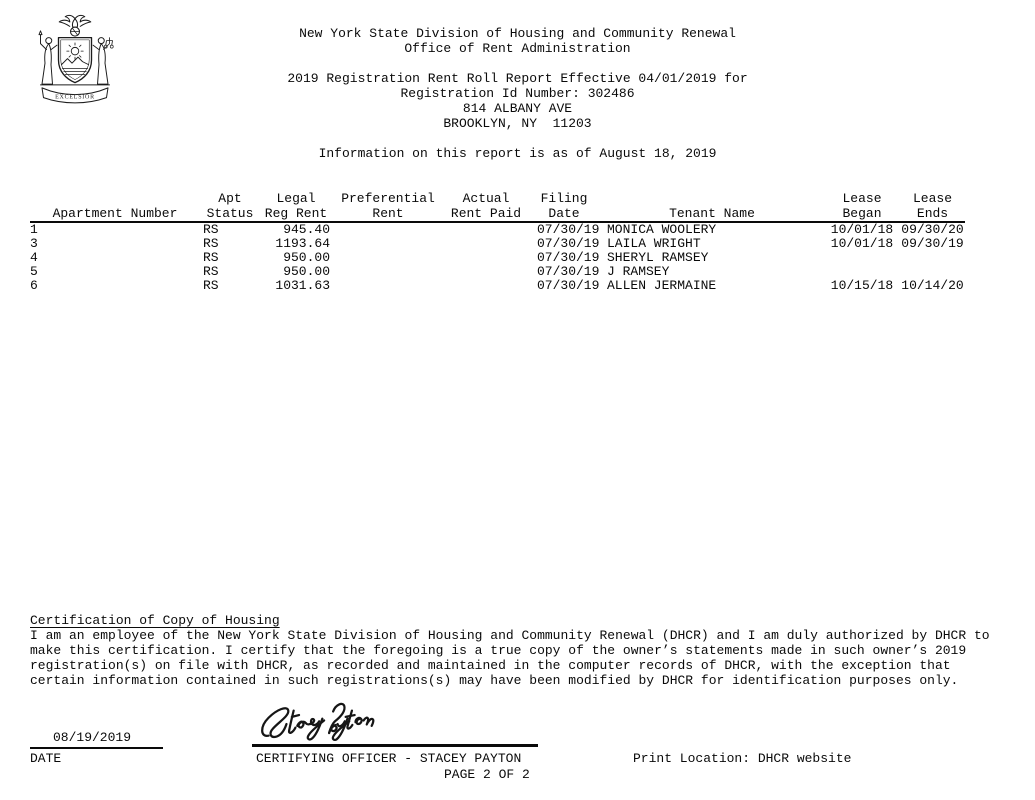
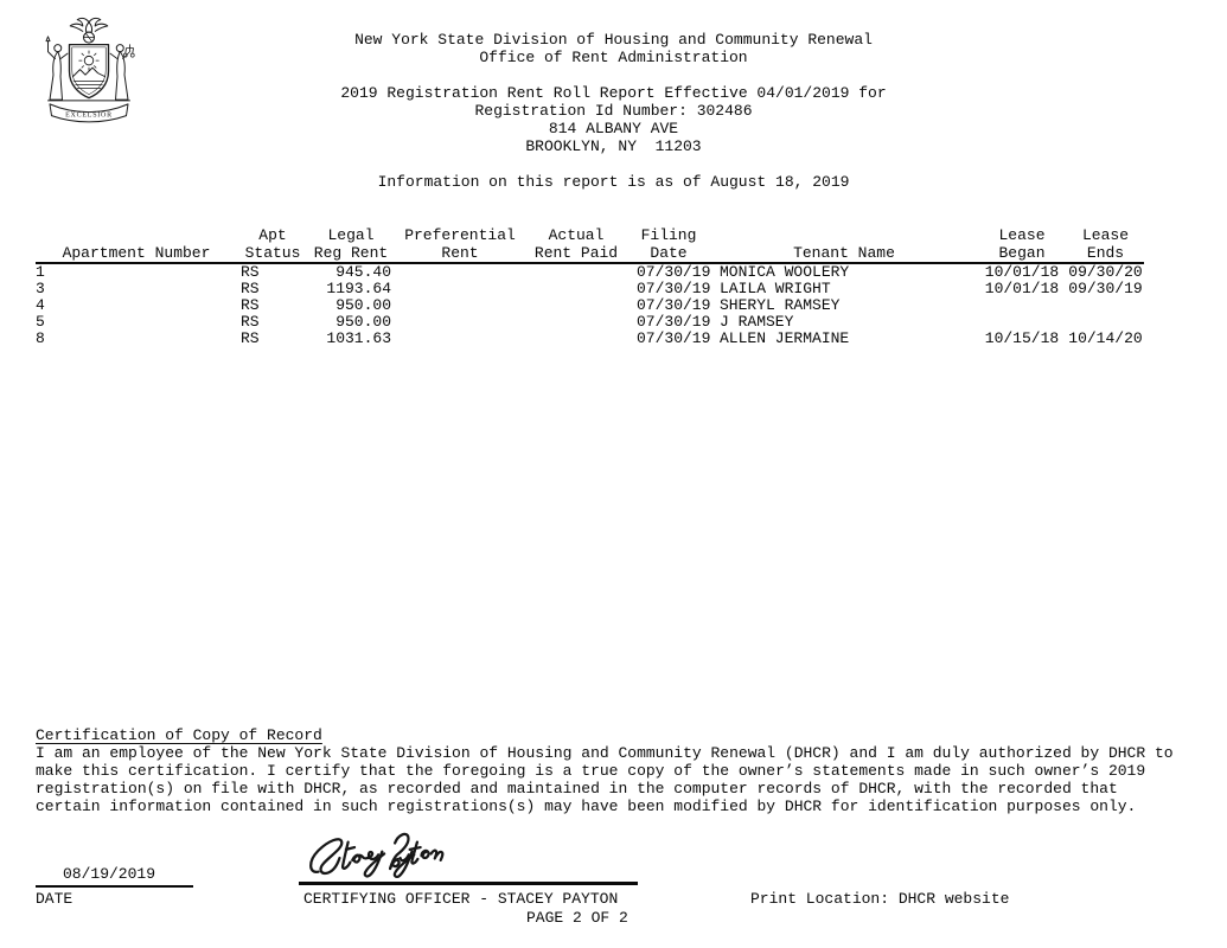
  New York State Division of Housing and Community Renewal
  Office of Rent Administration
  2019 Registration Rent Roll Report Effective 04/01/2019 for
  Registration Id Number: 302486
  814 ALBANY AVE
  BROOKLYN, NY 11203
  Information on this report is as of August 18, 2019
  	Apt	Legal	Preferential	Actual	Filing		Lease	Lease
  Apartment Number	Status	Reg Rent	Rent	Rent Paid	Date	Tenant Name	Began	Ends
  1	RS	945.40			07/30/19	MONICA WOOLERY	10/01/18	09/30/20
  3	RS	1193.64			07/30/19	LAILA WRIGHT	10/01/18	09/30/19
  4	RS	950.00			07/30/19	SHERYL RAMSEY
  5	RS	950.00			07/30/19	J RAMSEY
- 6	RS	1031.63			07/30/19	ALLEN JERMAINE	10/15/18	10/14/20
+ 8	RS	1031.63			07/30/19	ALLEN JERMAINE	10/15/18	10/14/20
- Certification of Copy of Housing
+ Certification of Copy of Record
  I am an employee of the New York State Division of Housing and Community Renewal (DHCR) and I am duly authorized by DHCR to
  make this certification. I certify that the foregoing is a true copy of the owner’s statements made in such owner’s 2019
- registration(s) on file with DHCR, as recorded and maintained in the computer records of DHCR, with the exception that
+ registration(s) on file with DHCR, as recorded and maintained in the computer records of DHCR, with the recorded that
  certain information contained in such registrations(s) may have been modified by DHCR for identification purposes only.
  08/19/2019
  DATE
  CERTIFYING OFFICER - STACEY PAYTON
  Print Location: DHCR website
  PAGE 2 OF 2
